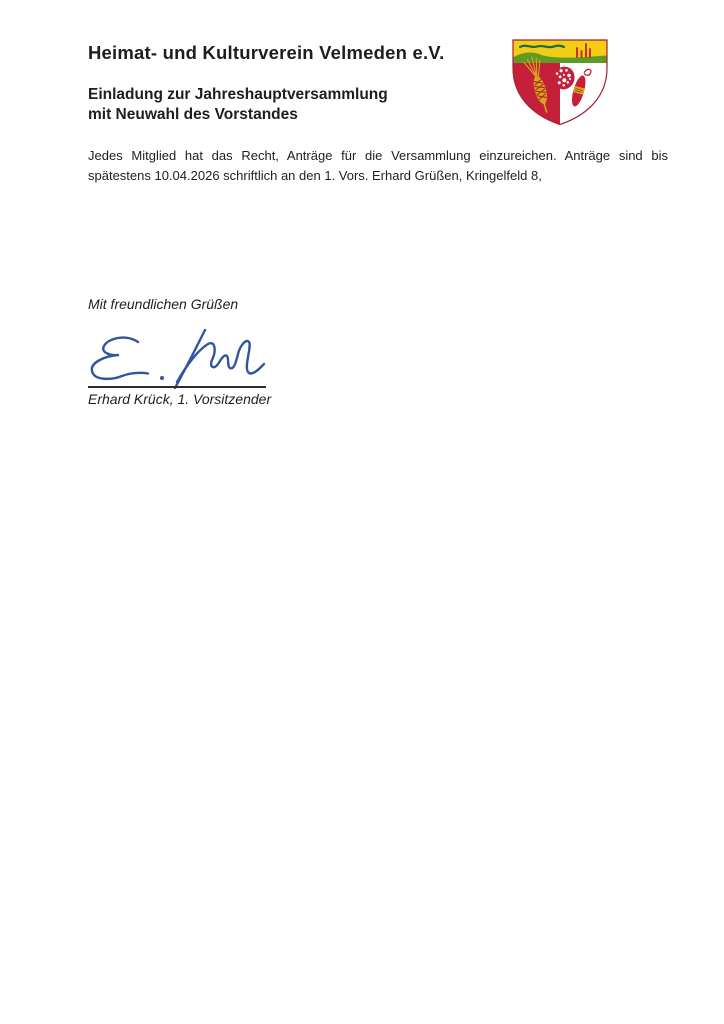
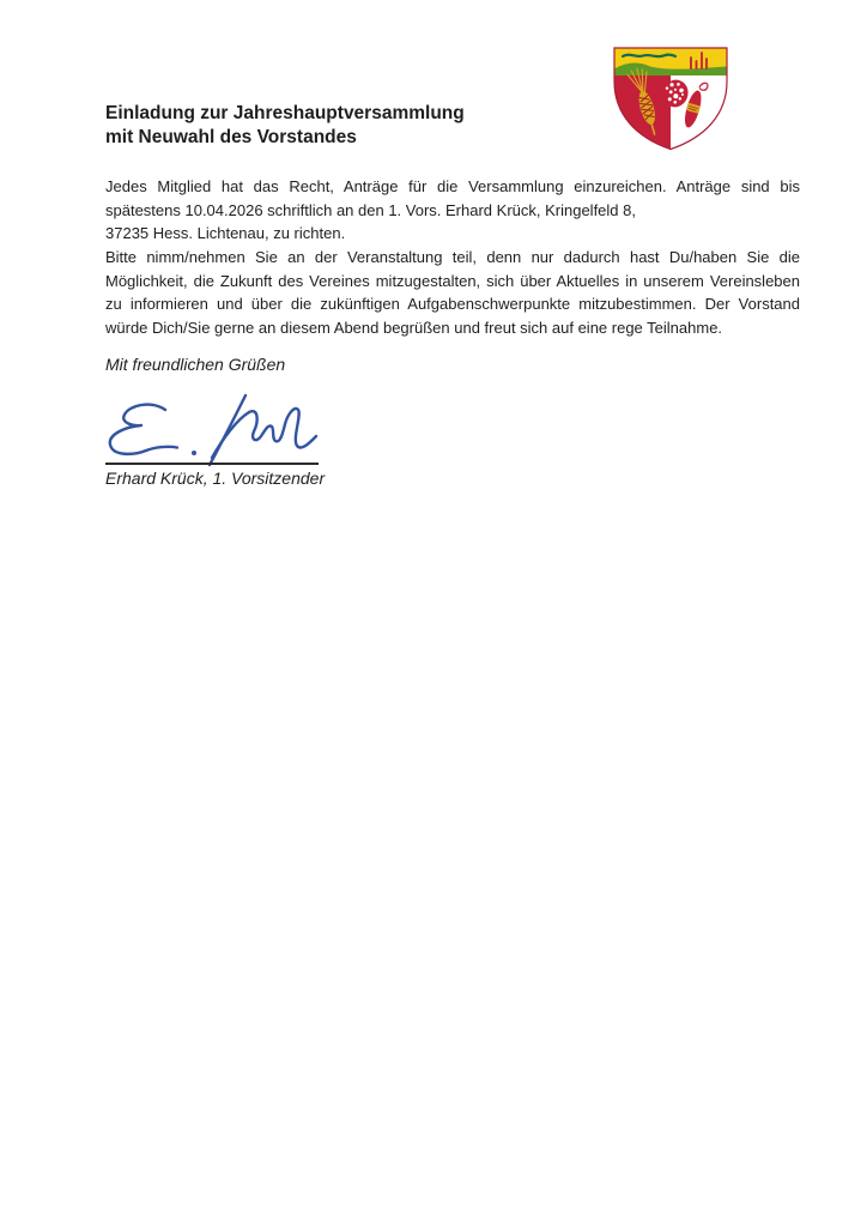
- Heimat- und Kulturverein Velmeden e.V.
  Einladung zur Jahreshauptversammlung
  mit Neuwahl des Vorstandes
  Jedes Mitglied hat das Recht, Anträge für die Versammlung einzureichen. Anträge sind bis
- spätestens 10.04.2026 schriftlich an den 1. Vors. Erhard Grüßen, Kringelfeld 8,
+ spätestens 10.04.2026 schriftlich an den 1. Vors. Erhard Krück, Kringelfeld 8,
+ 37235 Hess. Lichtenau, zu richten.
+ Bitte nimm/nehmen Sie an der Veranstaltung teil, denn nur dadurch hast Du/haben Sie die
+ Möglichkeit, die Zukunft des Vereines mitzugestalten, sich über Aktuelles in unserem Vereinsleben
+ zu informieren und über die zukünftigen Aufgabenschwerpunkte mitzubestimmen. Der Vorstand
+ würde Dich/Sie gerne an diesem Abend begrüßen und freut sich auf eine rege Teilnahme.
  Mit freundlichen Grüßen
  Erhard Krück, 1. Vorsitzender
